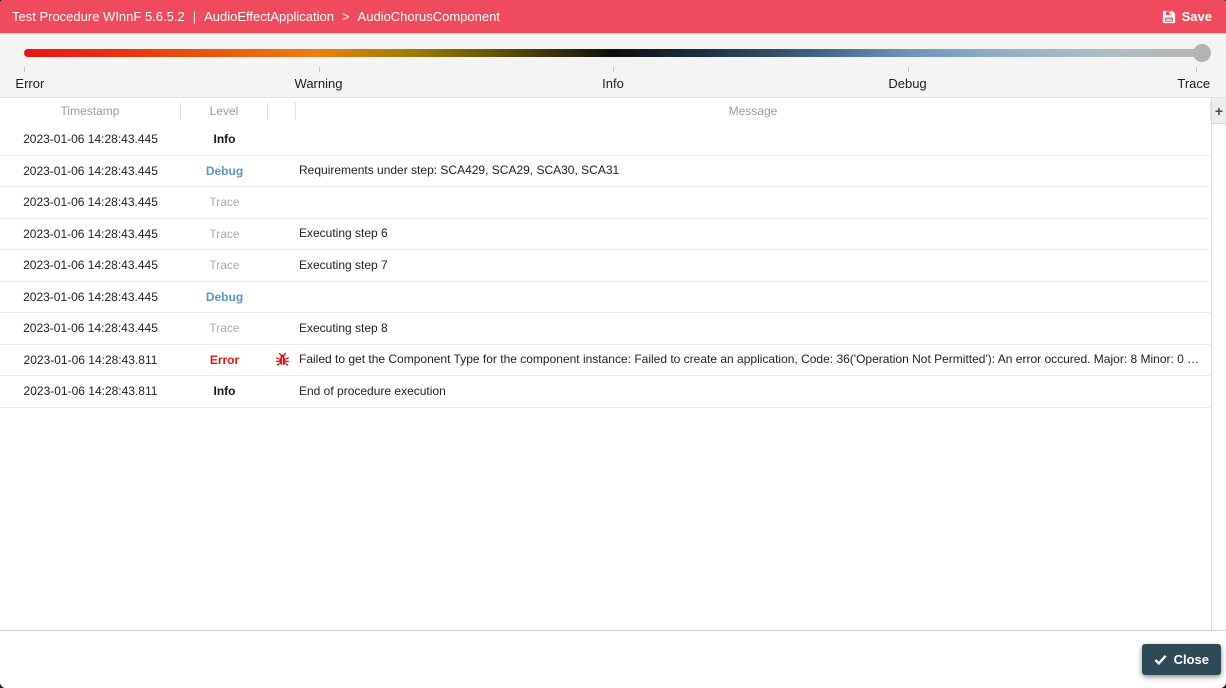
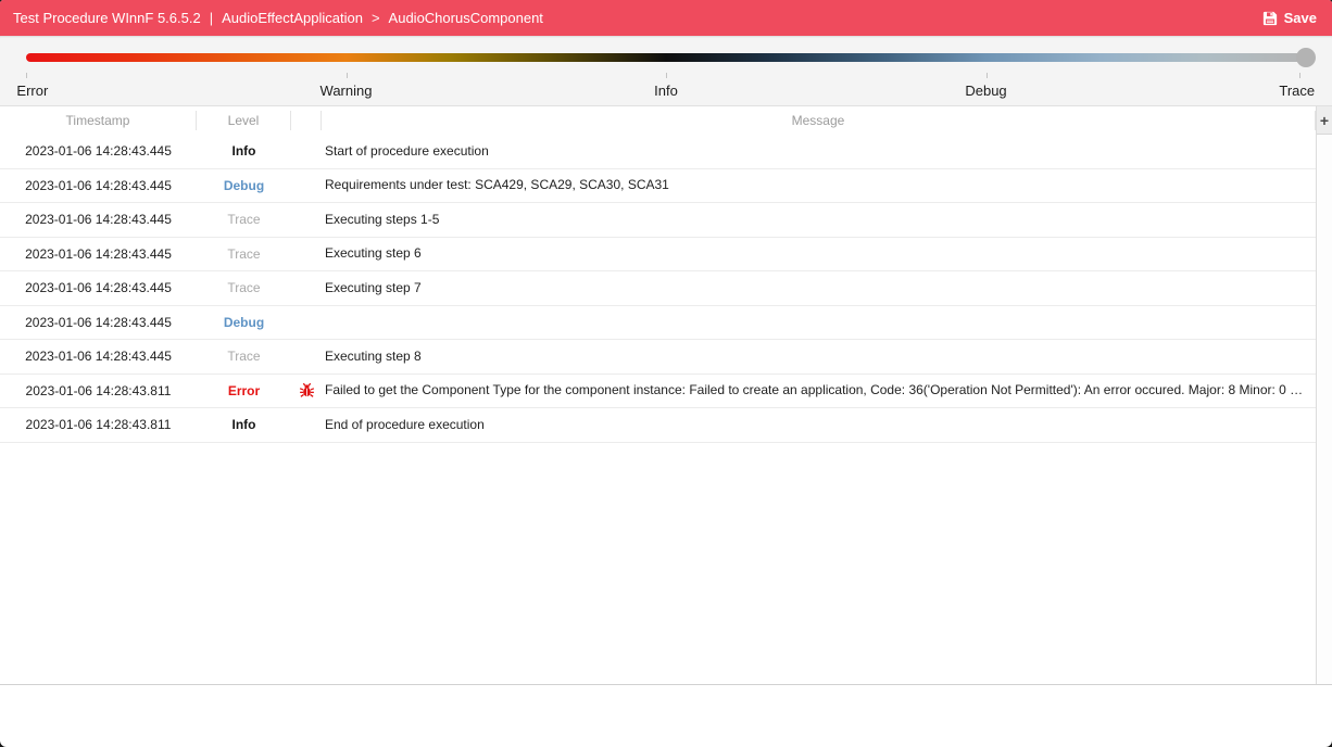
  Test Procedure WInnF 5.6.5.2
  |
  AudioEffectApplication
  >
  AudioChorusComponent
  Save
  Error
  Warning
  Info
  Debug
  Trace
  Timestamp
  Level
  Message
  2023-01-06 14:28:43.445
  Info
+ Start of procedure execution
  2023-01-06 14:28:43.445
  Debug
- Requirements under step: SCA429, SCA29, SCA30, SCA31
+ Requirements under test: SCA429, SCA29, SCA30, SCA31
  2023-01-06 14:28:43.445
  Trace
+ Executing steps 1-5
  2023-01-06 14:28:43.445
  Trace
  Executing step 6
  2023-01-06 14:28:43.445
  Trace
  Executing step 7
  2023-01-06 14:28:43.445
  Debug
  2023-01-06 14:28:43.445
  Trace
  Executing step 8
  2023-01-06 14:28:43.811
  Error
  Failed to get the Component Type for the component instance: Failed to create an application, Code: 36('Operation Not Permitted'): An error occured. Major: 8 Minor: 0 Mes
  2023-01-06 14:28:43.811
  Info
  End of procedure execution
  +
- Close
